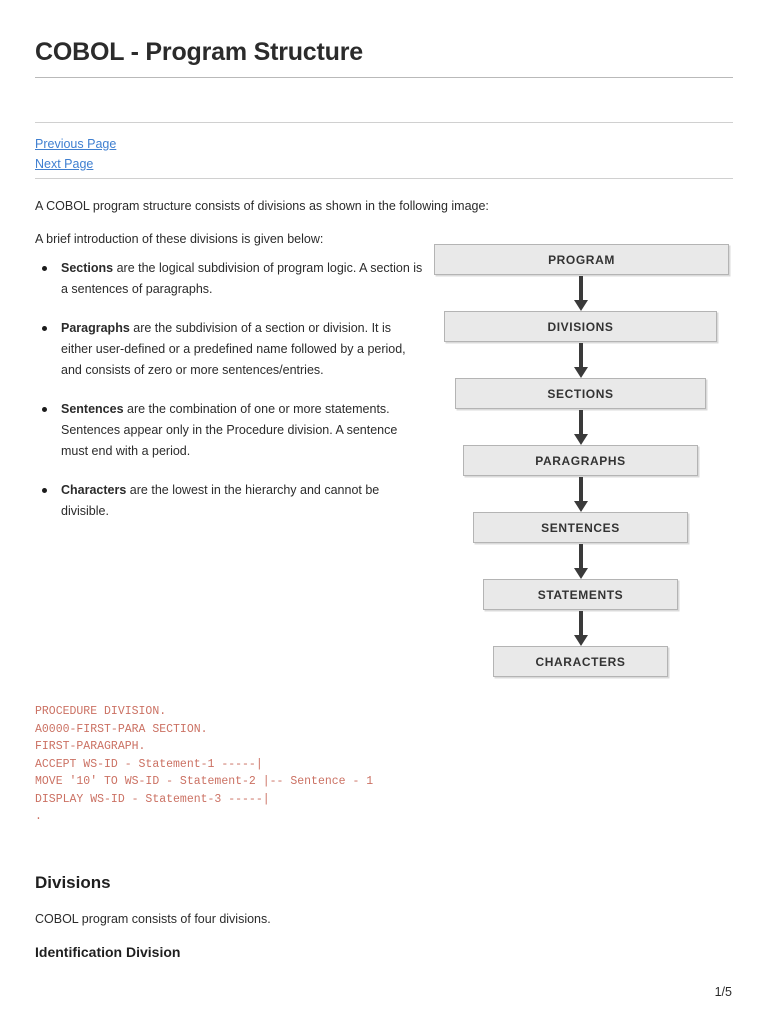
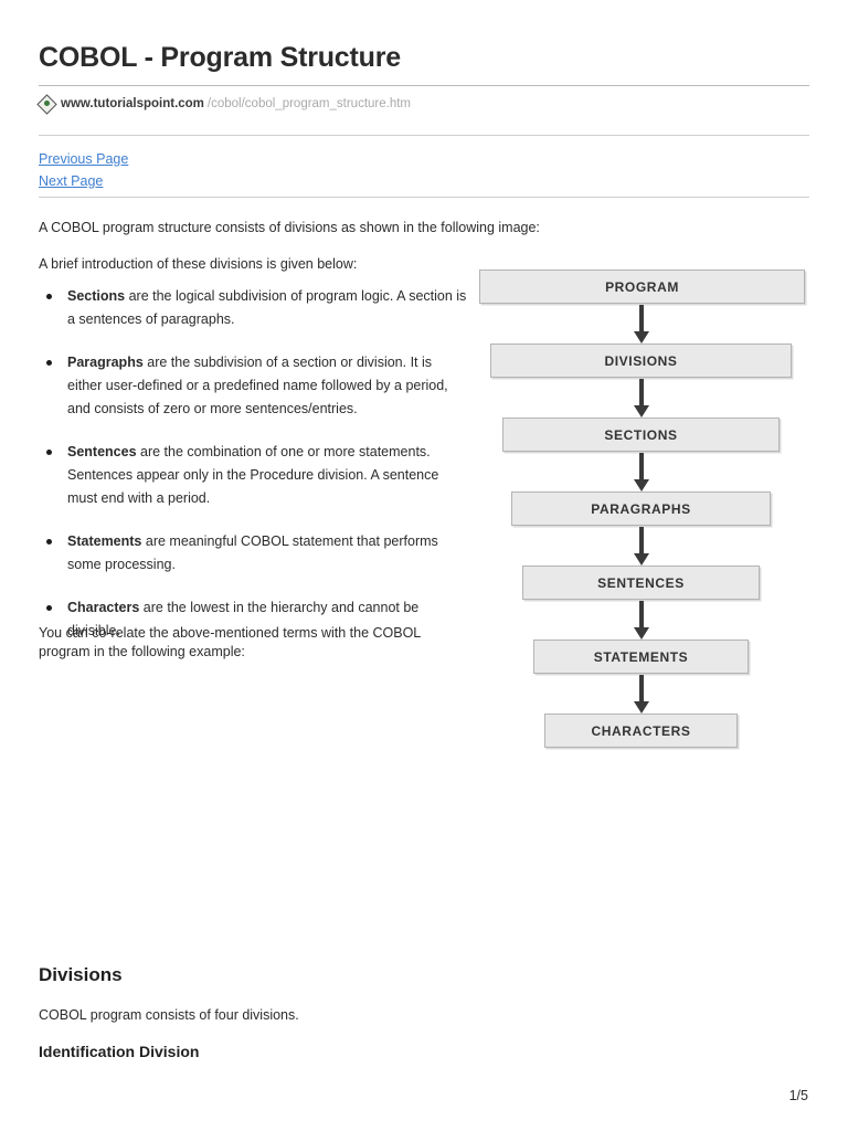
  COBOL - Program Structure
+ www.tutorialspoint.com
+ /cobol/cobol_program_structure.htm
  Previous Page
  Next Page
  A COBOL program structure consists of divisions as shown in the following image:
  A brief introduction of these divisions is given below:
  Sections are the logical subdivision of program logic. A section is a sentences of paragraphs.
  Paragraphs are the subdivision of a section or division. It is either user-defined or a predefined name followed by a period, and consists of zero or more sentences/entries.
  Sentences are the combination of one or more statements. Sentences appear only in the Procedure division. A sentence must end with a period.
+ Statements are meaningful COBOL statement that performs some processing.
  Characters are the lowest in the hierarchy and cannot be divisible.
+ You can co-relate the above-mentioned terms with the COBOL program in the following example:
  PROGRAM
  DIVISIONS
  SECTIONS
  PARAGRAPHS
  SENTENCES
  STATEMENTS
  CHARACTERS
- PROCEDURE DIVISION.
- A0000-FIRST-PARA SECTION.
- FIRST-PARAGRAPH.
- ACCEPT WS-ID - Statement-1 -----|
- MOVE '10' TO WS-ID - Statement-2 |-- Sentence - 1
- DISPLAY WS-ID - Statement-3 -----|
- .
  Divisions
  COBOL program consists of four divisions.
  Identification Division
  1/5
